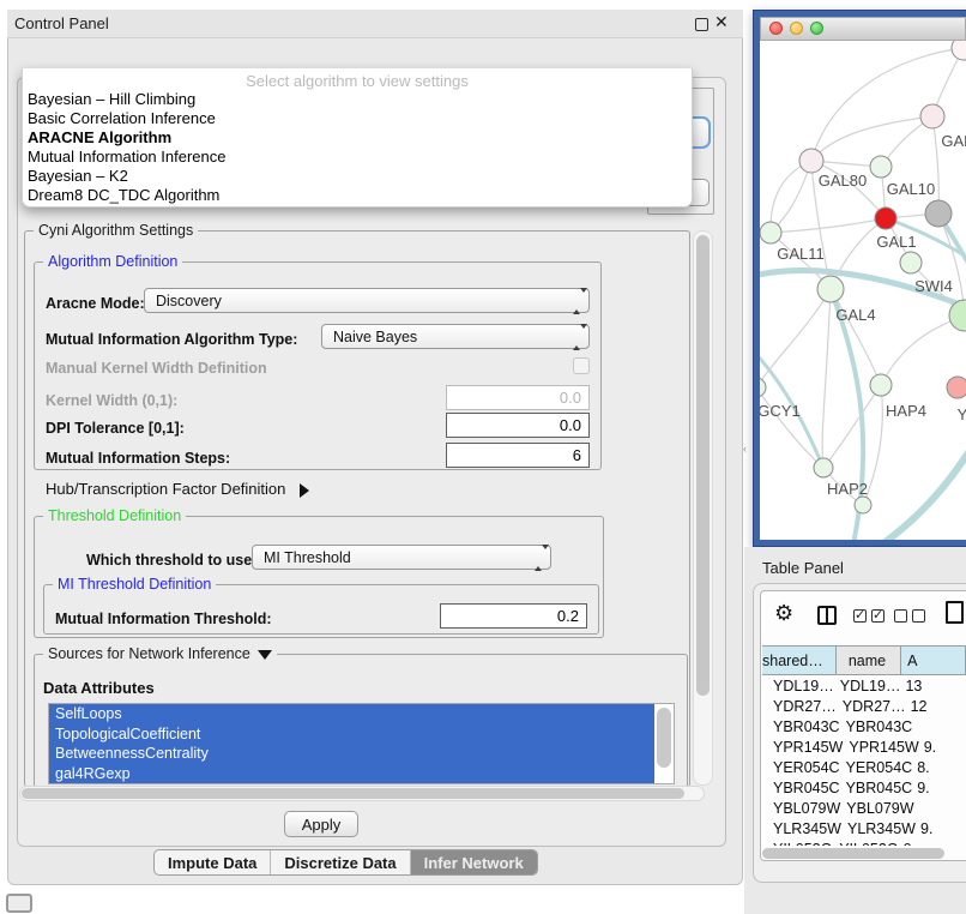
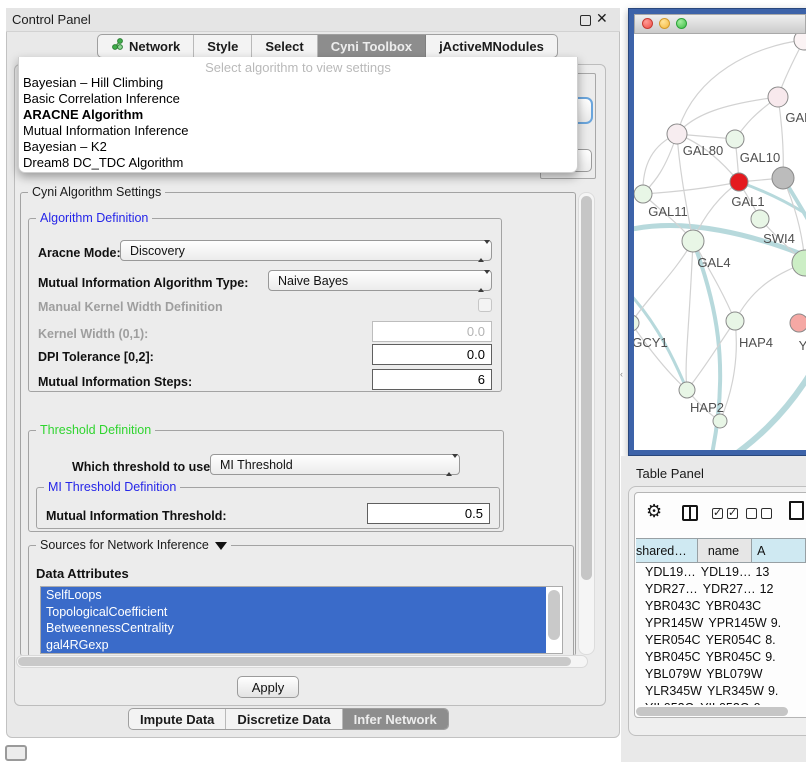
  Control Panel
  ✕
+ Network
+ Style
+ Select
+ Cyni Toolbox
+ jActiveMNodules
  Select algorithm to view settings
  Bayesian – Hill Climbing
  Basic Correlation Inference
  ARACNE Algorithm
  Mutual Information Inference
  Bayesian – K2
  Dream8 DC_TDC Algorithm
  Cyni Algorithm Settings
  Algorithm Definition
  Aracne Mode:
  Discovery
  Mutual Information Algorithm Type:
  Naive Bayes
  Manual Kernel Width Definition
  Kernel Width (0,1):
  0.0
- DPI Tolerance [0,1]:
+ DPI Tolerance [0,2]:
  0.0
  Mutual Information Steps:
  6
- Hub/Transcription Factor Definition
  Threshold Definition
  Which threshold to use
  MI Threshold
  MI Threshold Definition
  Mutual Information Threshold:
- 0.2
+ 0.5
  Sources for Network Inference
  Data Attributes
  SelfLoops
  TopologicalCoefficient
  BetweennessCentrality
  gal4RGexp
  Apply
  Impute Data
  Discretize Data
  Infer Network
  ‹
  GAL80
  GAL10
  GAL1
  GAL11
  GAL4
  SWI4
  GCY1
  HAP4
  Y
  HAP2
  Table Panel
  ⚙
  shared…
  name
  A
  YDL19…
  YDL19…
  13
  YDR27…
  YDR27…
  12
  YBR043C
  YBR043C
  YPR145W
  YPR145W
  9.
  YER054C
  YER054C
  8.
  YBR045C
  YBR045C
  9.
  YBL079W
  YBL079W
  YLR345W
  YLR345W
  9.
